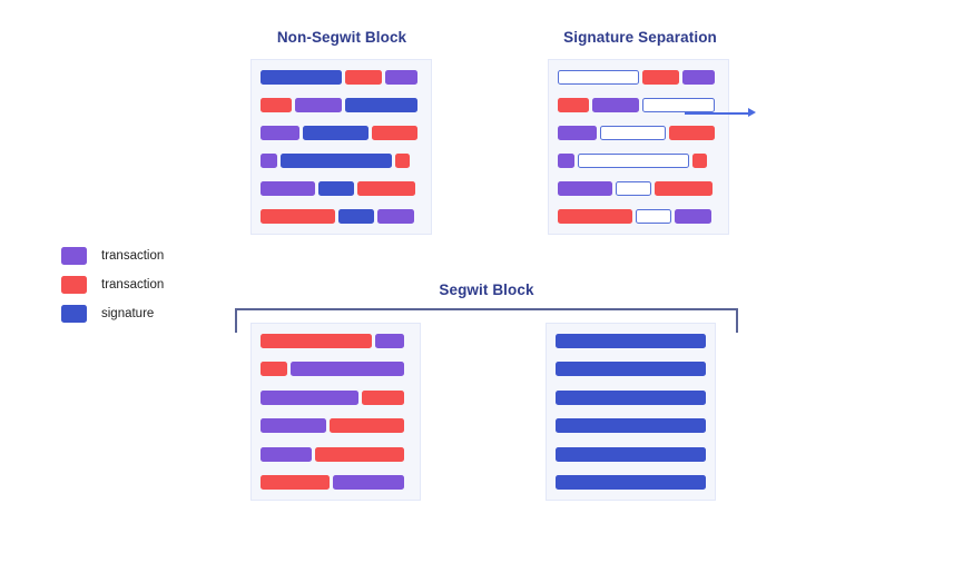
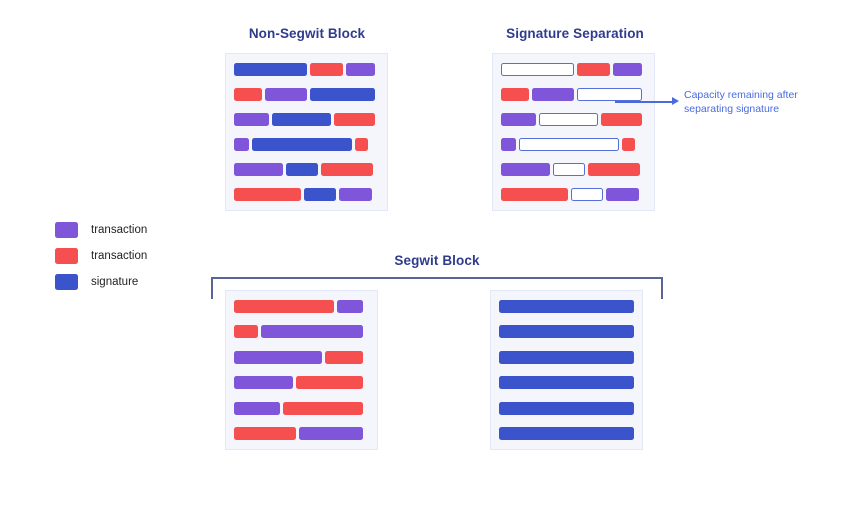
  Non-Segwit Block
  Signature Separation
+ Capacity remaining after separating signature
  transaction
  transaction
  signature
  Segwit Block
